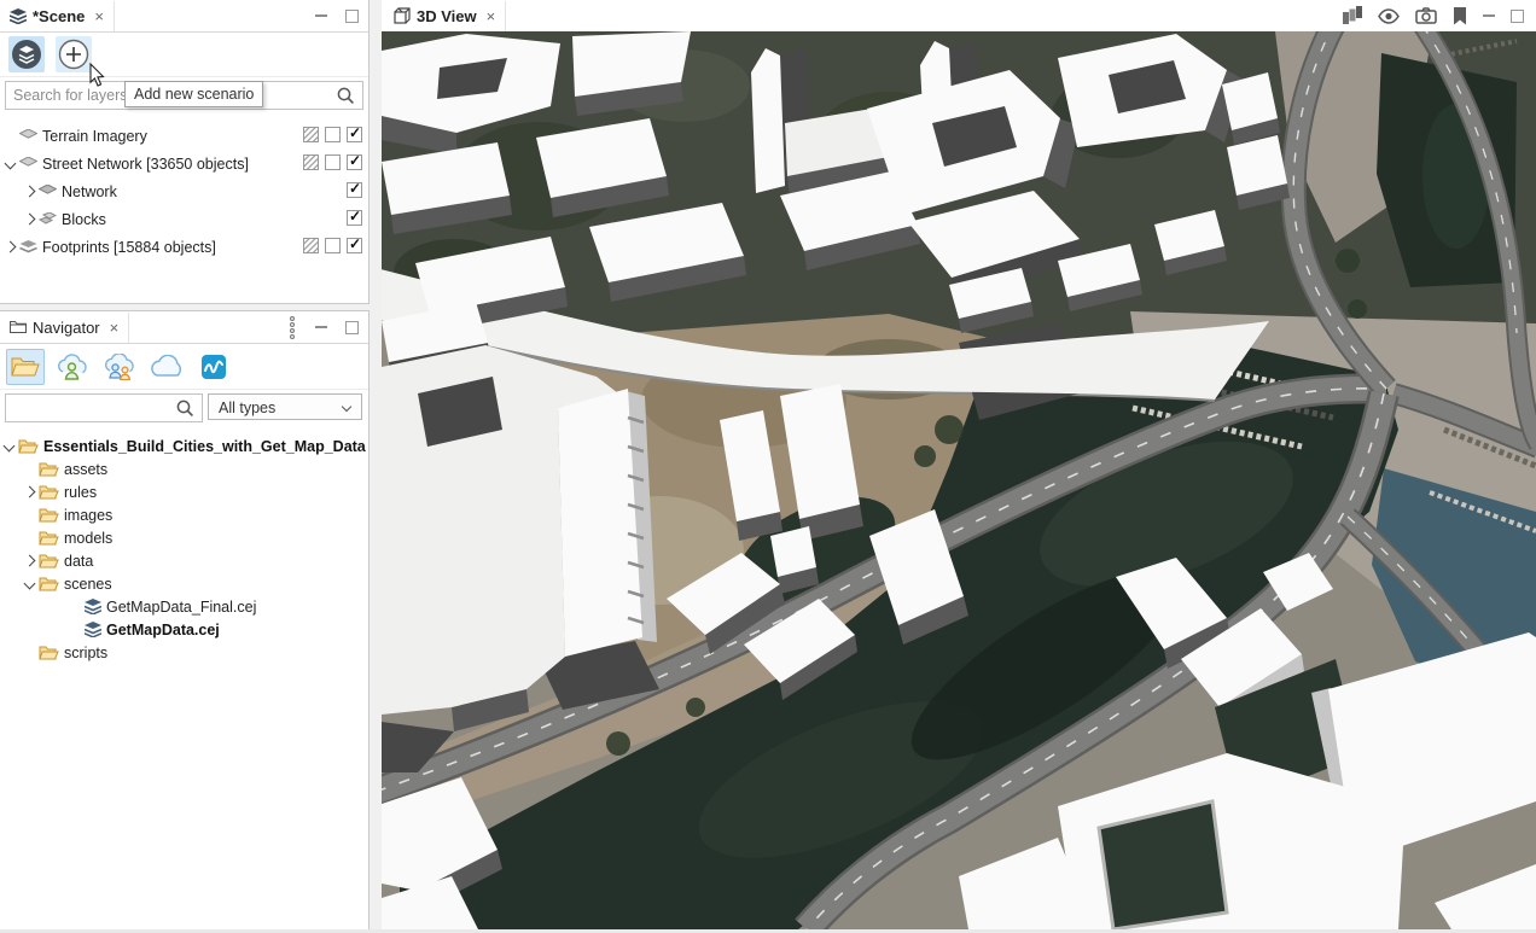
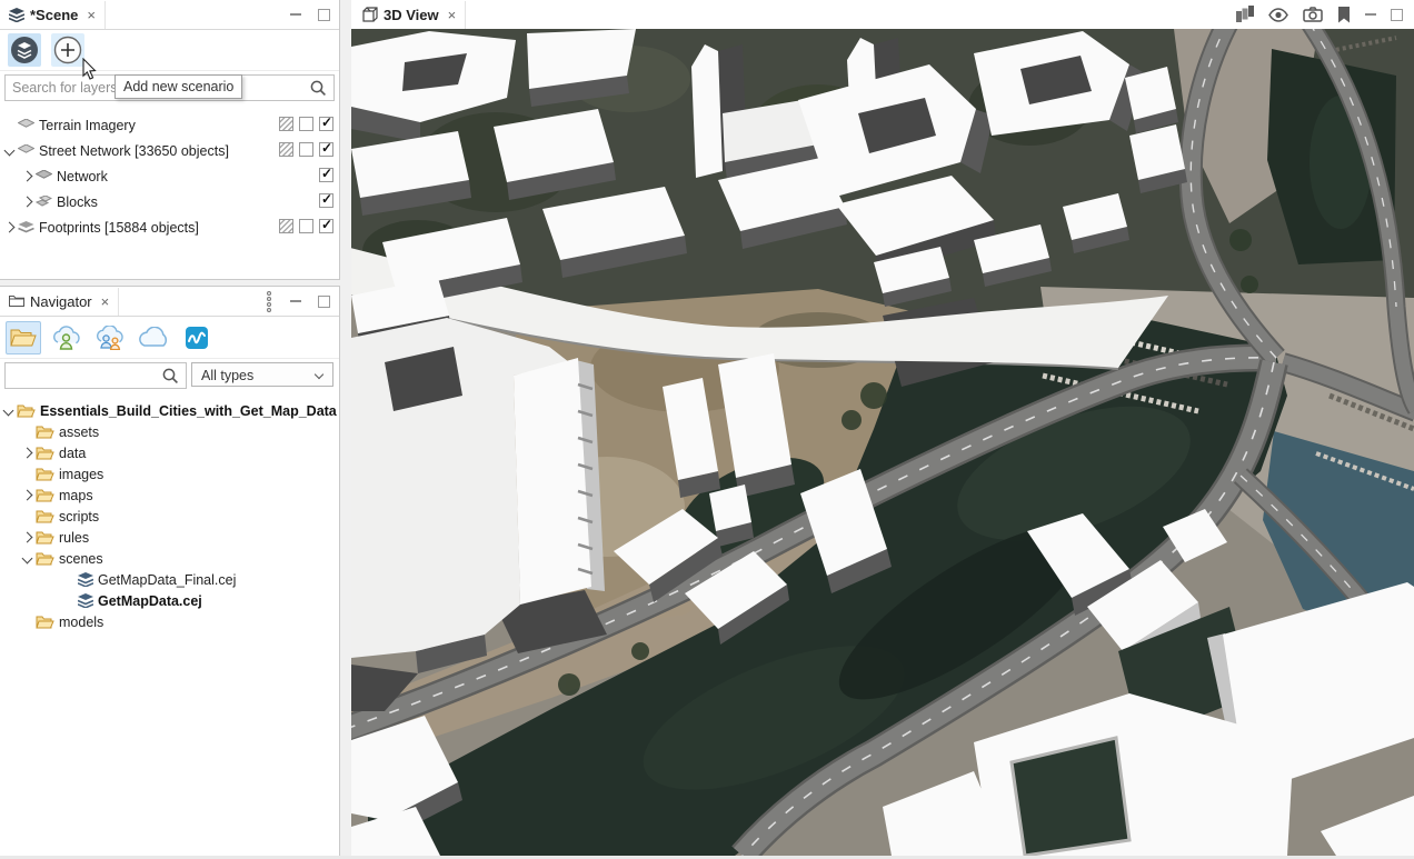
  *Scene
  ×
  Add new scenario
  Terrain Imagery
  Street Network [33650 objects]
  Network
  Blocks
  Footprints [15884 objects]
  Navigator
  ×
  All types
  Essentials_Build_Cities_with_Get_Map_Data
  assets
- rules
+ data
  images
+ maps
- models
+ scripts
- data
+ rules
  scenes
  GetMapData_Final.cej
  GetMapData.cej
- scripts
+ models
  3D View
  ×
